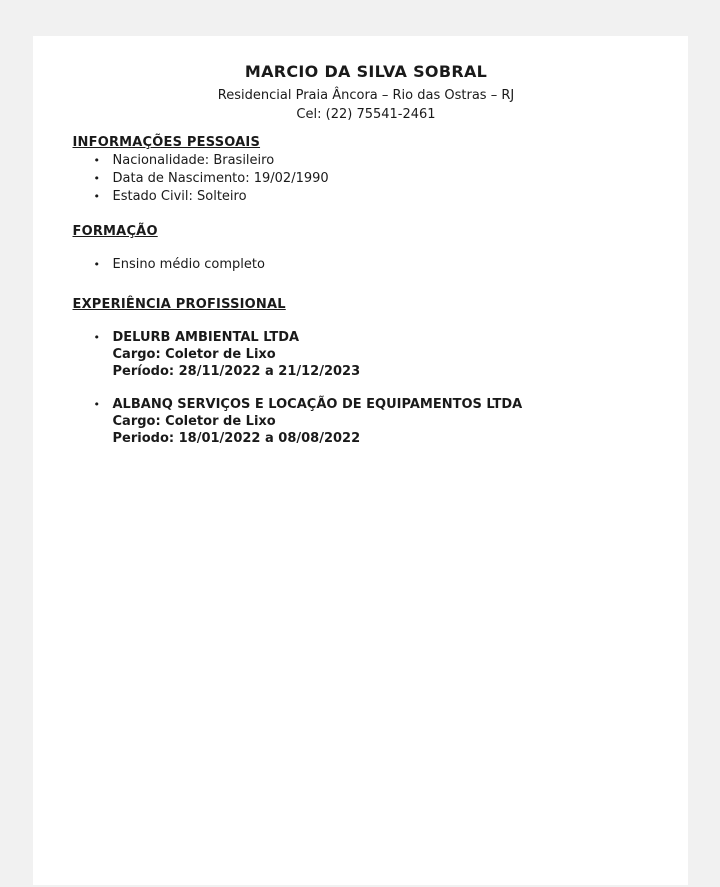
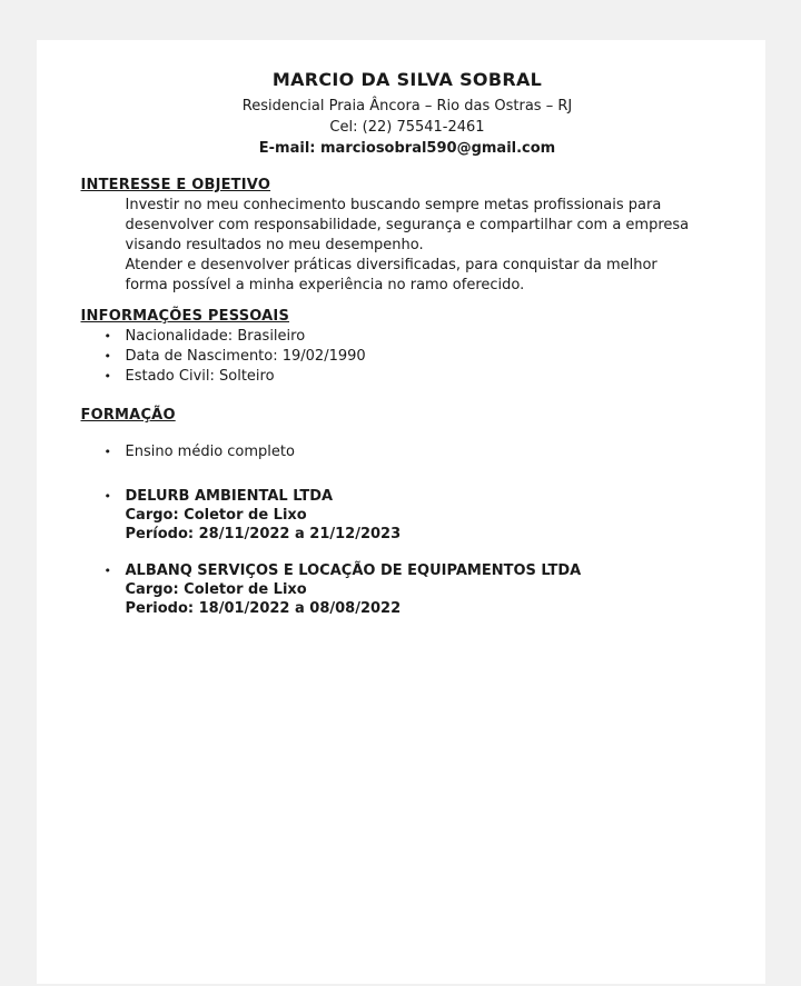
  MARCIO DA SILVA SOBRAL
  Residencial Praia Âncora – Rio das Ostras – RJ
  Cel: (22) 75541-2461
+ E-mail: marciosobral590@gmail.com
+ INTERESSE E OBJETIVO
+ Investir no meu conhecimento buscando sempre metas profissionais para
+ desenvolver com responsabilidade, segurança e compartilhar com a empresa
+ visando resultados no meu desempenho.
+ Atender e desenvolver práticas diversificadas, para conquistar da melhor
+ forma possível a minha experiência no ramo oferecido.
  INFORMAÇÕES PESSOAIS
  •
  Nacionalidade: Brasileiro
  •
  Data de Nascimento: 19/02/1990
  •
  Estado Civil: Solteiro
  FORMAÇÃO
  •
  Ensino médio completo
- EXPERIÊNCIA PROFISSIONAL
  •
  DELURB AMBIENTAL LTDA
  Cargo: Coletor de Lixo
  Período: 28/11/2022 a 21/12/2023
  •
  ALBANQ SERVIÇOS E LOCAÇÃO DE EQUIPAMENTOS LTDA
  Cargo: Coletor de Lixo
  Periodo: 18/01/2022 a 08/08/2022
